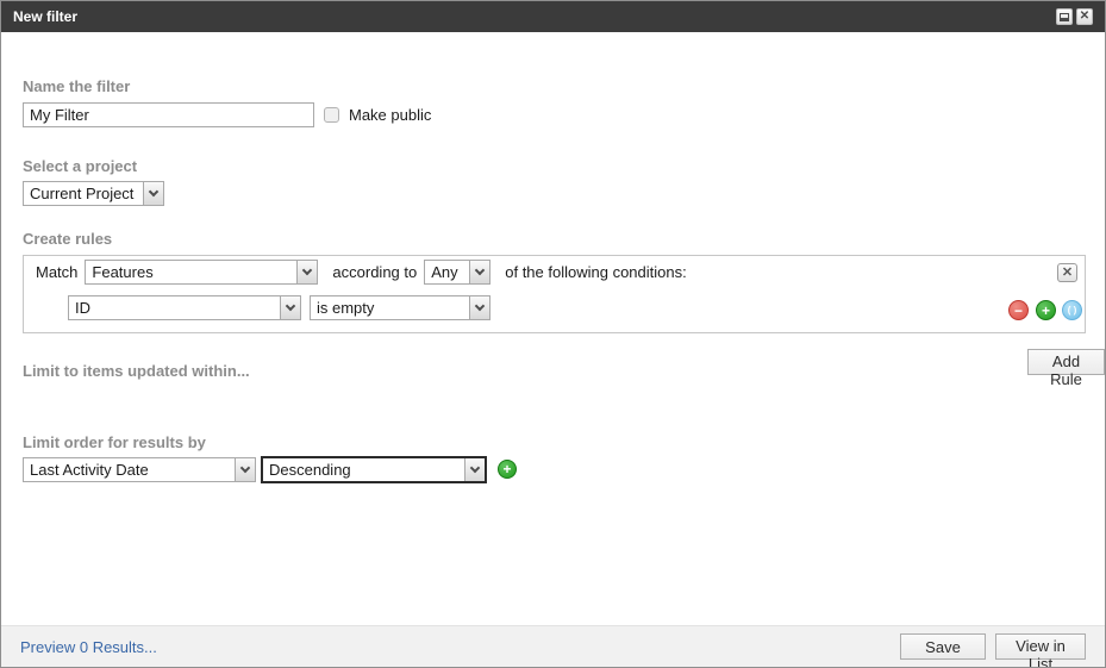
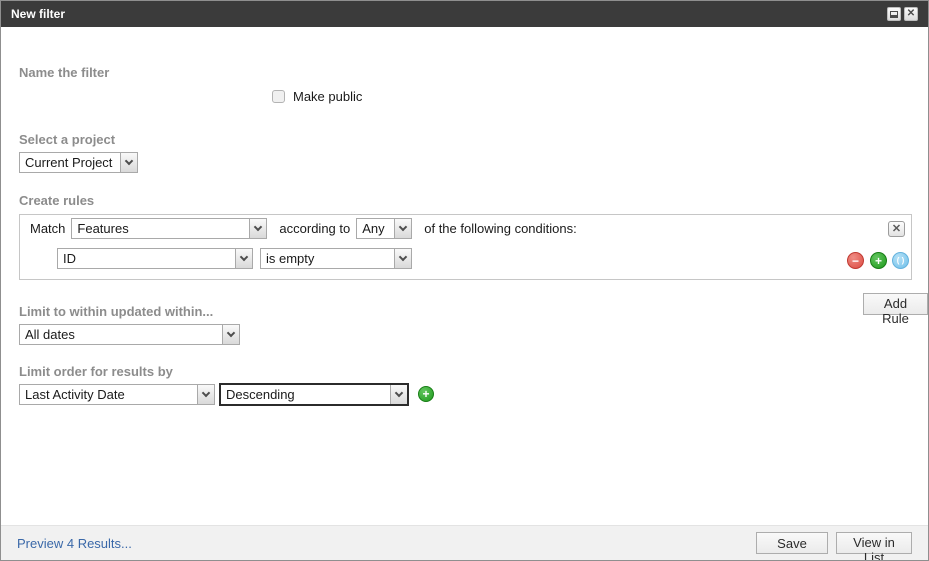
  New filter
  ✕
  Name the filter
- My Filter
  Make public
  Select a project
  Current Project
  Create rules
  Match
  Features
  according to
  Any
  of the following conditions:
  ✕
  ID
  is empty
  −
  +
  ( )
  Add Rule
- Limit to items updated within...
+ Limit to within updated within...
+ All dates
  Limit order for results by
  Last Activity Date
  Descending
  +
- Preview 0 Results...
+ Preview 4 Results...
  Save
  View in List
